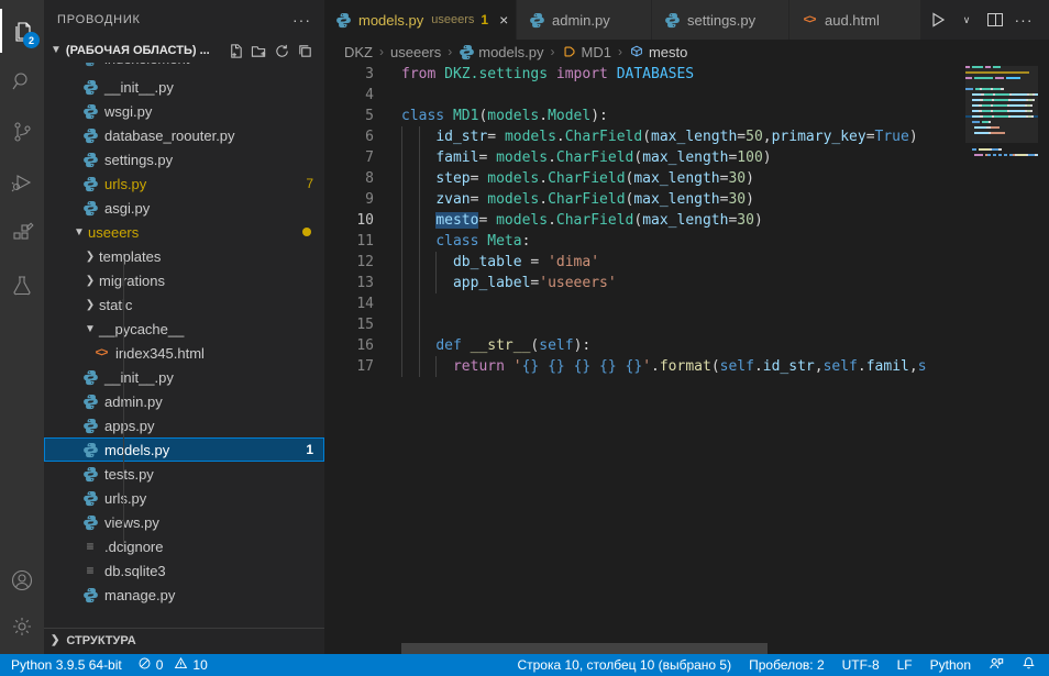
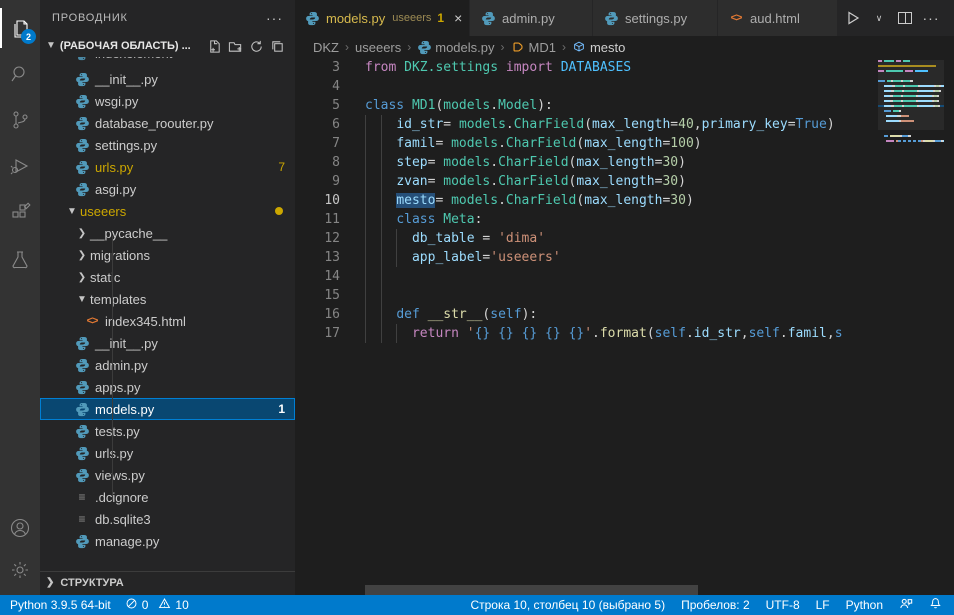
  2
  ПРОВОДНИК
  ···
  ▼
  (РАБОЧАЯ ОБЛАСТЬ) ...
  __init__.py
  wsgi.py
  database_roouter.py
  settings.py
  urls.py
  7
  asgi.py
  ▼
  useeers
  ❯
- templates
+ __pycache__
  ❯
  migrations
  ❯
  statc
  ▼
- __pycache__
+ templates
  <>
  idex345.html
  __init__.py
  admin.py
  apps.py
  models.py
  1
  tests.py
  url.py
  views.py
  ≡
  .dcignore
  ≡
  db.sqlite3
  manage.py
  ❯
  СТРУКТУРА
  models.py
  useeers
  1
  ×
  admin.py
  settings.py
  <>
  aud.html
  ∨
  ···
  DKZ
  ›
  useeers
  ›
  models.py
  ›
  MD1
  ›
  mesto
  3
  from DKZ.settings import DATABASES
  4
  5
  class MD1(models.Model):
  6
- id_str= models.CharField(max_length=50,primary_key=True)
+ id_str= models.CharField(max_length=40,primary_key=True)
  7
  famil= models.CharField(max_length=100)
  8
  step= models.CharField(max_length=30)
  9
  zvan= models.CharField(max_length=30)
  10
  mesto= models.CharField(max_length=30)
  11
  class Meta:
  12
  db_table = 'dima'
  13
  app_label='useeers'
  14
  15
  16
  def __str__(self):
  17
  return '{} {} {} {} {}'.format(self.id_str,self.famil,s
  Python 3.9.5 64-bit
  0
  10
  Строка 10, столбец 10 (выбрано 5)
  Пробелов: 2
  UTF-8
  LF
  Python
